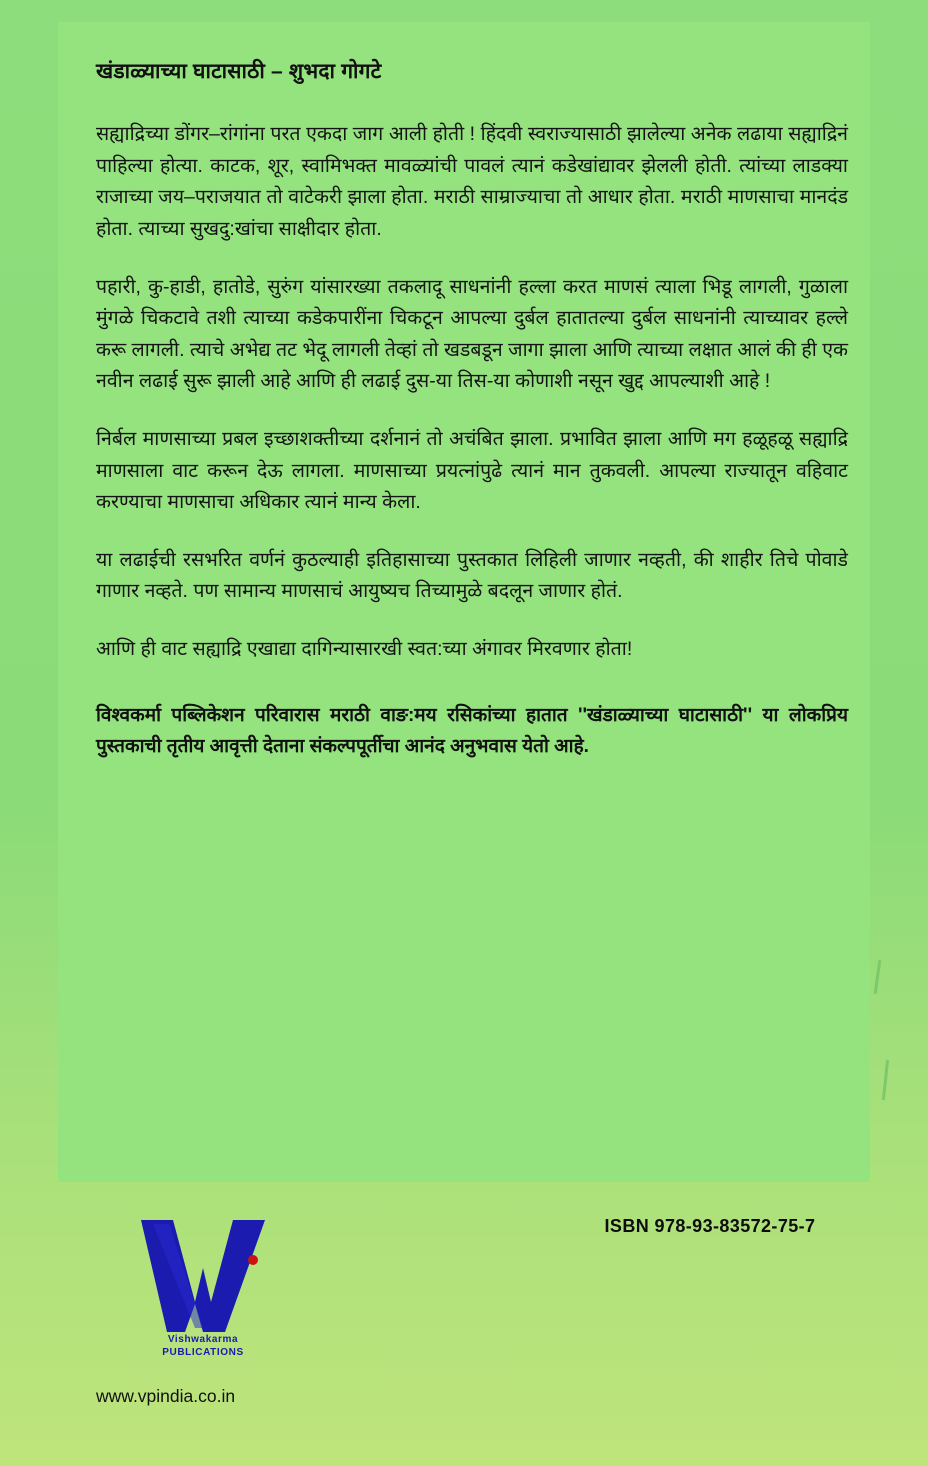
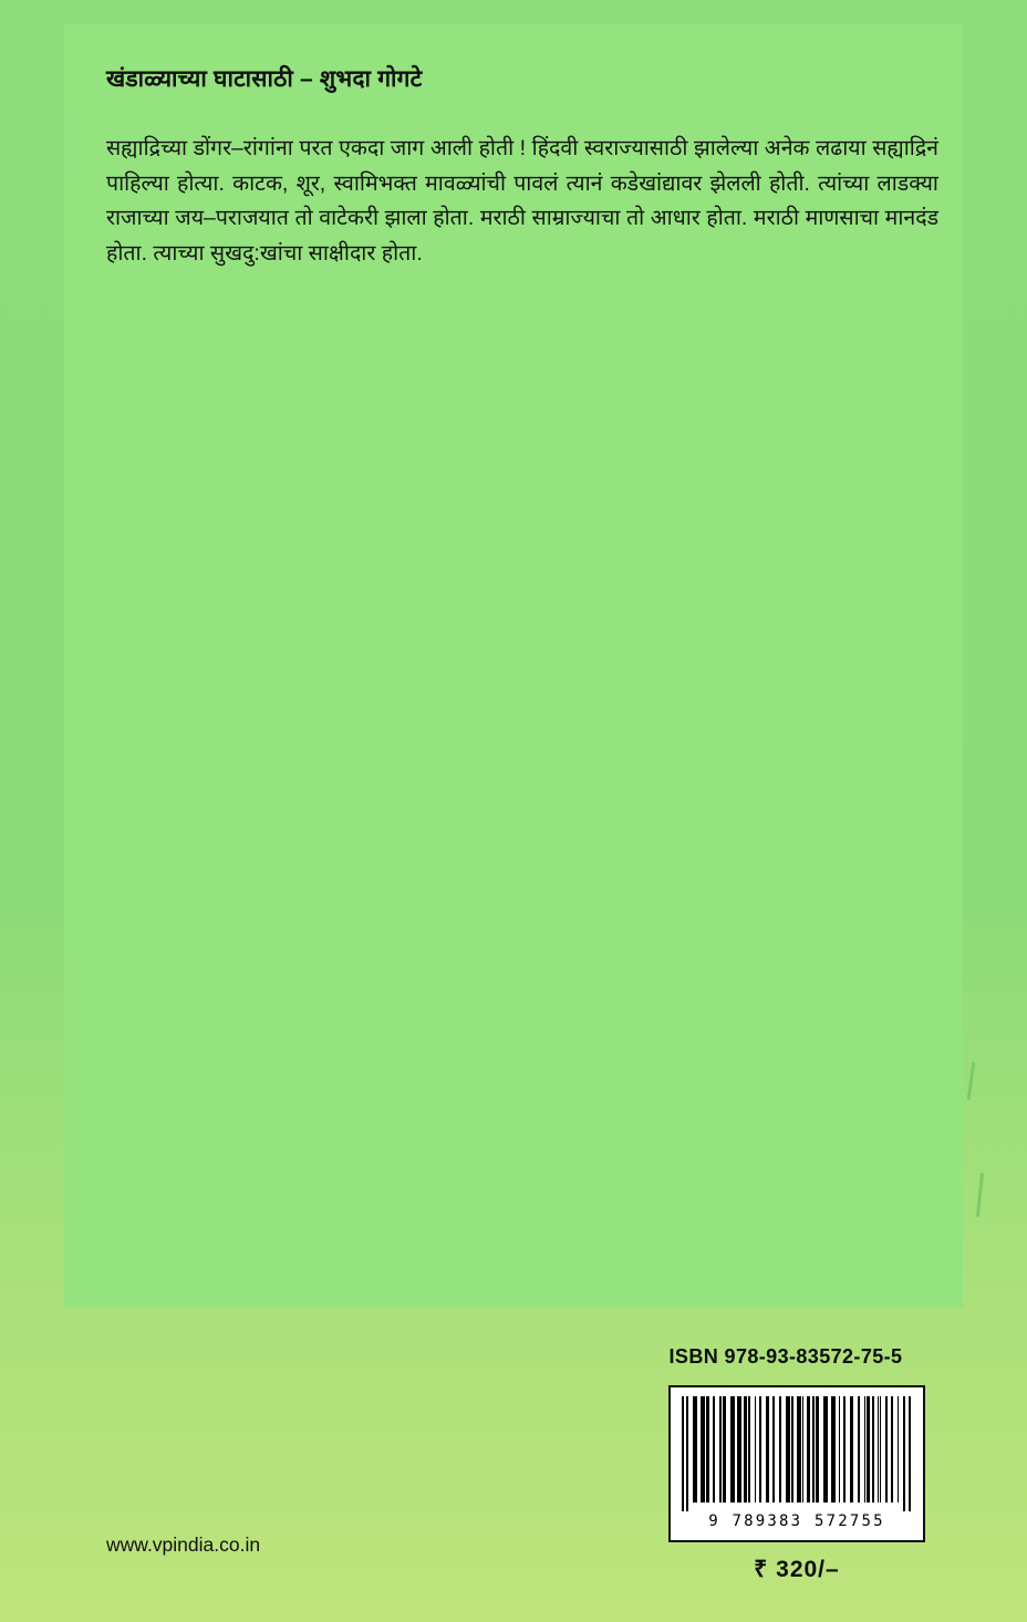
  खंडाळ्याच्या घाटासाठी – शुभदा गोगटे
  सह्याद्रिच्या डोंगर–रांगांना परत एकदा जाग आली होती ! हिंदवी स्वराज्यासाठी झालेल्या अनेक लढाया सह्याद्रिनं पाहिल्या होत्या. काटक, शूर, स्वामिभक्त मावळ्यांची पावलं त्यानं कडेखांद्यावर झेलली होती. त्यांच्या लाडक्या राजाच्या जय–पराजयात तो वाटेकरी झाला होता. मराठी साम्राज्याचा तो आधार होता. मराठी माणसाचा मानदंड होता. त्याच्या सुखदु:खांचा साक्षीदार होता.
- पहारी, कु-हाडी, हातोडे, सुरुंग यांसारख्या तकलादू साधनांनी हल्ला करत माणसं त्याला भिडू लागली, गुळाला मुंगळे चिकटावे तशी त्याच्या कडेकपारींना चिकटून आपल्या दुर्बल हातातल्या दुर्बल साधनांनी त्याच्यावर हल्ले करू लागली. त्याचे अभेद्य तट भेदू लागली तेव्हां तो खडबडून जागा झाला आणि त्याच्या लक्षात आलं की ही एक नवीन लढाई सुरू झाली आहे आणि ही लढाई दुस-या तिस-या कोणाशी नसून खुद्द आपल्याशी आहे !
- निर्बल माणसाच्या प्रबल इच्छाशक्तीच्या दर्शनानं तो अचंबित झाला. प्रभावित झाला आणि मग हळूहळू सह्याद्रि माणसाला वाट करून देऊ लागला. माणसाच्या प्रयत्नांपुढे त्यानं मान तुकवली. आपल्या राज्यातून वहिवाट करण्याचा माणसाचा अधिकार त्यानं मान्य केला.
- या लढाईची रसभरित वर्णनं कुठल्याही इतिहासाच्या पुस्तकात लिहिली जाणार नव्हती, की शाहीर तिचे पोवाडे गाणार नव्हते. पण सामान्य माणसाचं आयुष्यच तिच्यामुळे बदलून जाणार होतं.
- आणि ही वाट सह्याद्रि एखाद्या दागिन्यासारखी स्वत:च्या अंगावर मिरवणार होता!
- विश्वकर्मा पब्लिकेशन परिवारास मराठी वाङ:मय रसिकांच्या हातात ''खंडाळ्याच्या घाटासाठी'' या लोकप्रिय पुस्तकाची तृतीय आवृत्ती देताना संकल्पपूर्तीचा आनंद अनुभवास येतो आहे.
- Vishwakarma
- PUBLICATIONS
  www.vpindia.co.in
- ISBN 978-93-83572-75-7
+ ISBN 978-93-83572-75-5
+ 9 789383 572755
+ ₹ 320/–
